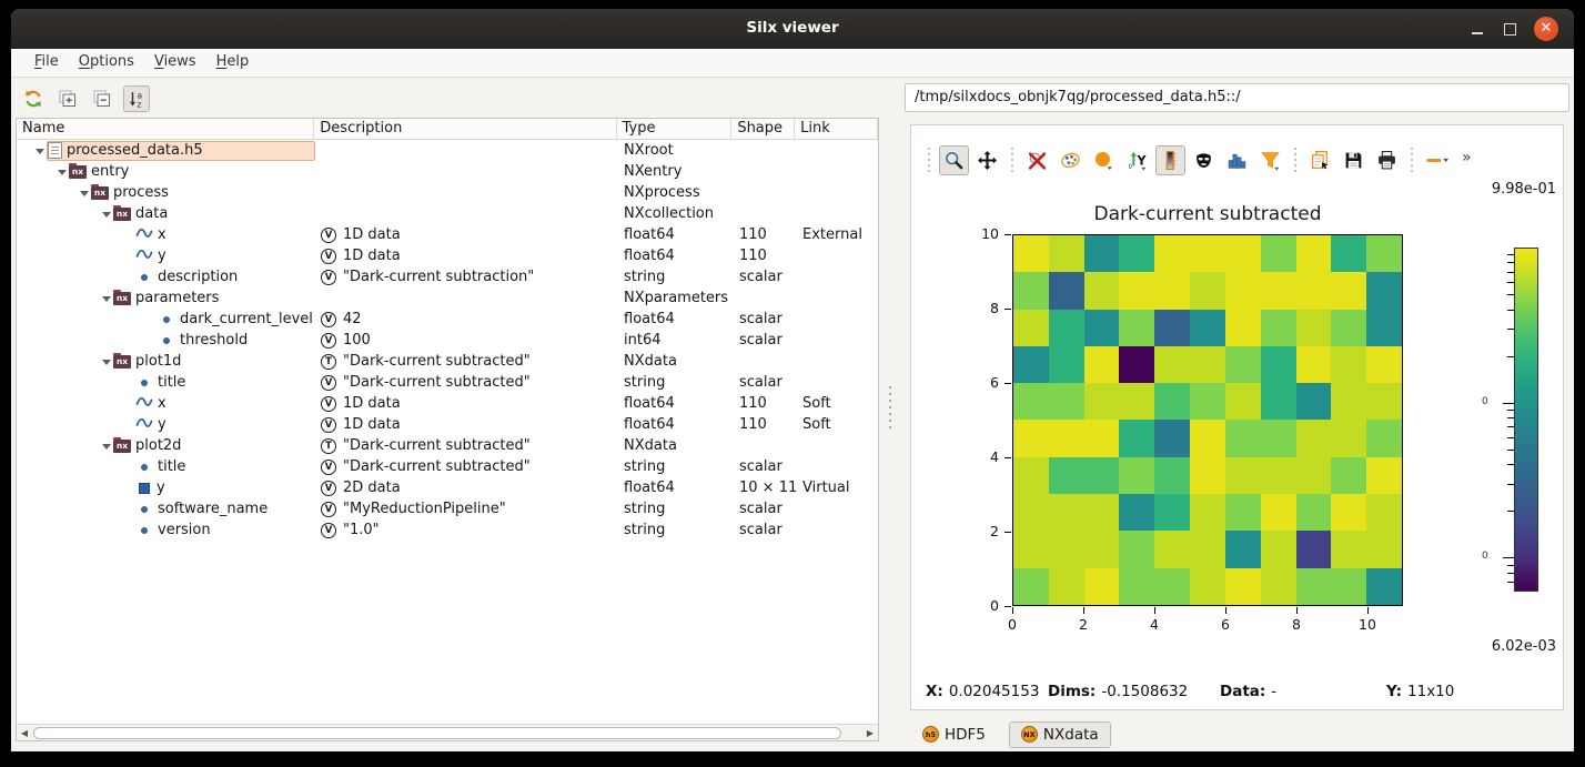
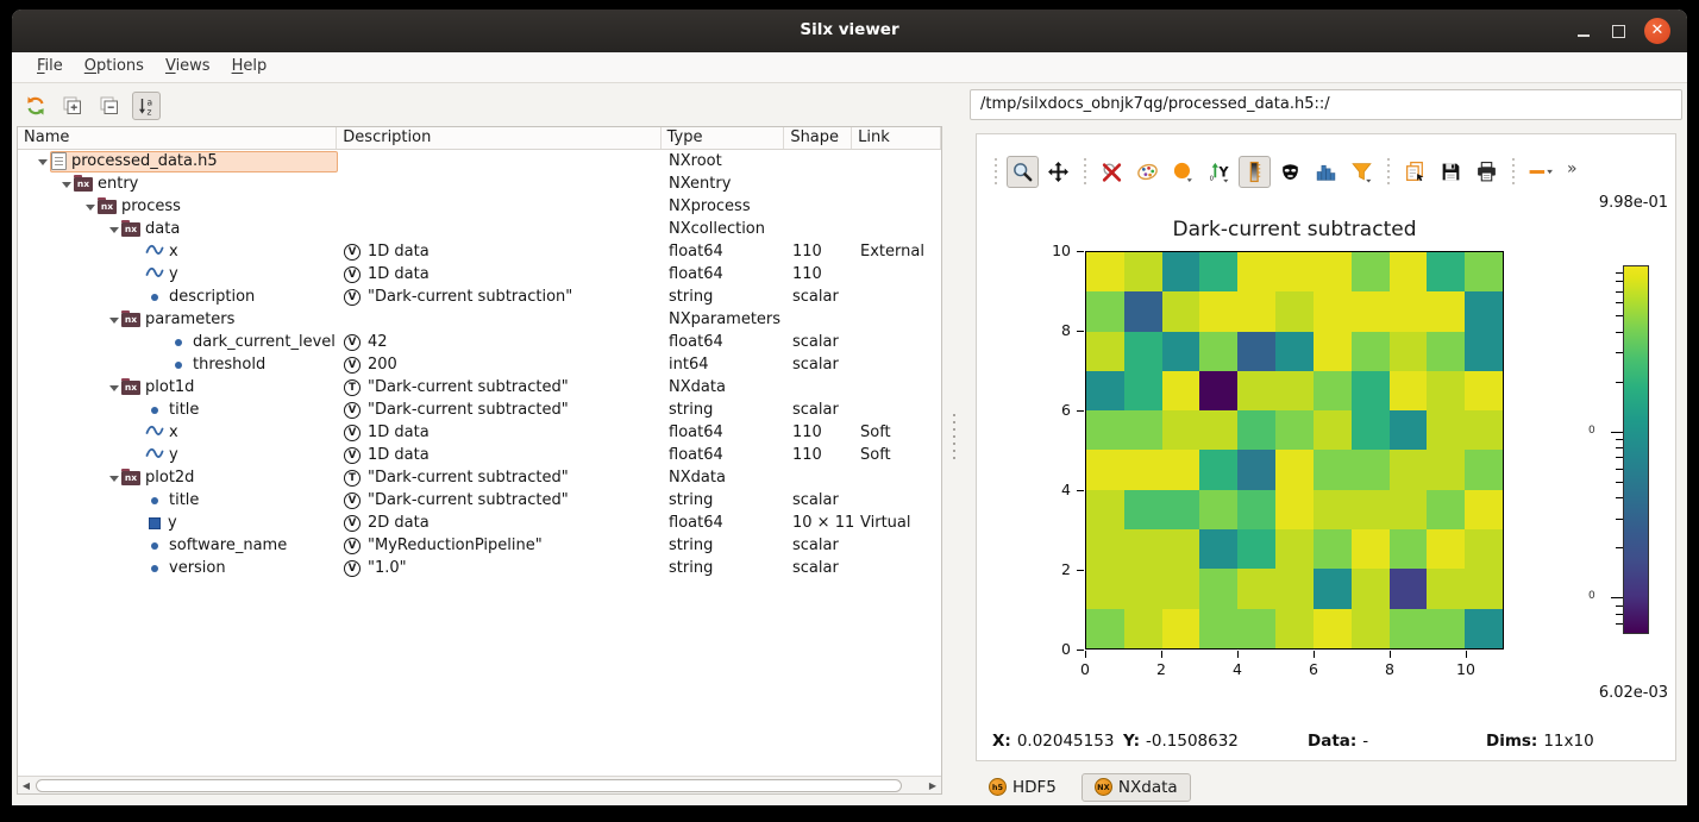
  Silx viewer
  ✕
  File Options Views Help
  a
  z
  Name
  Description
  Type
  Shape
  Link
  processed_data.h5
  NXroot
  nx
  entry
  NXentry
  nx
  process
  NXprocess
  nx
  data
  NXcollection
  x
  V
  1D data
  float64
  110
  External
  y
  V
  1D data
  float64
  110
  description
  V
  "Dark-current subtraction"
  string
  scalar
  nx
  parameters
  NXparameters
  dark_current_level
  V
  42
  float64
  scalar
  threshold
  V
- 100
+ 200
  int64
  scalar
  nx
  plot1d
  T
  "Dark-current subtracted"
  NXdata
  title
  V
  "Dark-current subtracted"
  string
  scalar
  x
  V
  1D data
  float64
  110
  Soft
  y
  V
  1D data
  float64
  110
  Soft
  nx
  plot2d
  T
  "Dark-current subtracted"
  NXdata
  title
  V
  "Dark-current subtracted"
  string
  scalar
  y
  V
  2D data
  float64
  10 × 11
  Virtual
  software_name
  V
  "MyReductionPipeline"
  string
  scalar
  version
  V
  "1.0"
  string
  scalar
  ◀
  ▶
  /tmp/silxdocs_obnjk7qg/processed_data.h5::/
  Y
  »
  Dark-current subtracted
  0
  2
  4
  6
  8
  10
  10
  8
  6
  4
  2
  0
  0
  0
  9.98e-01
  6.02e-03
  X: 0.02045153
- Dims: -0.1508632
+ Y: -0.1508632
  Data: -
- Y: 11x10
+ Dims: 11x10
  h5
  HDF5
  NX
  NXdata
